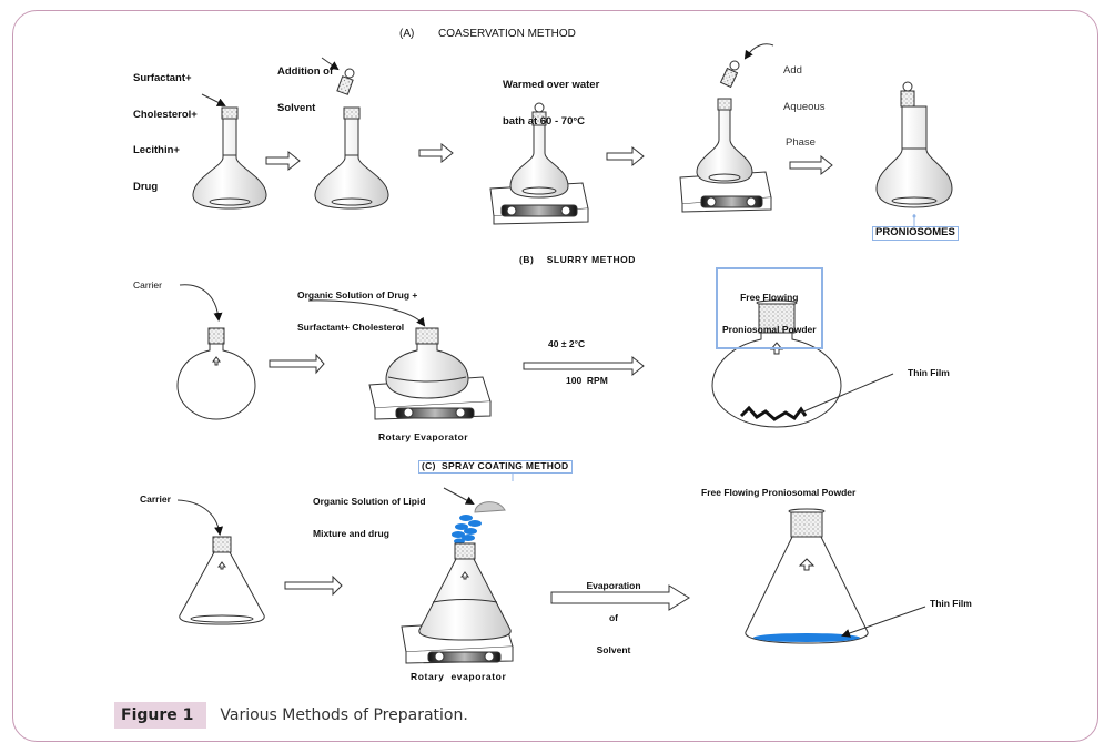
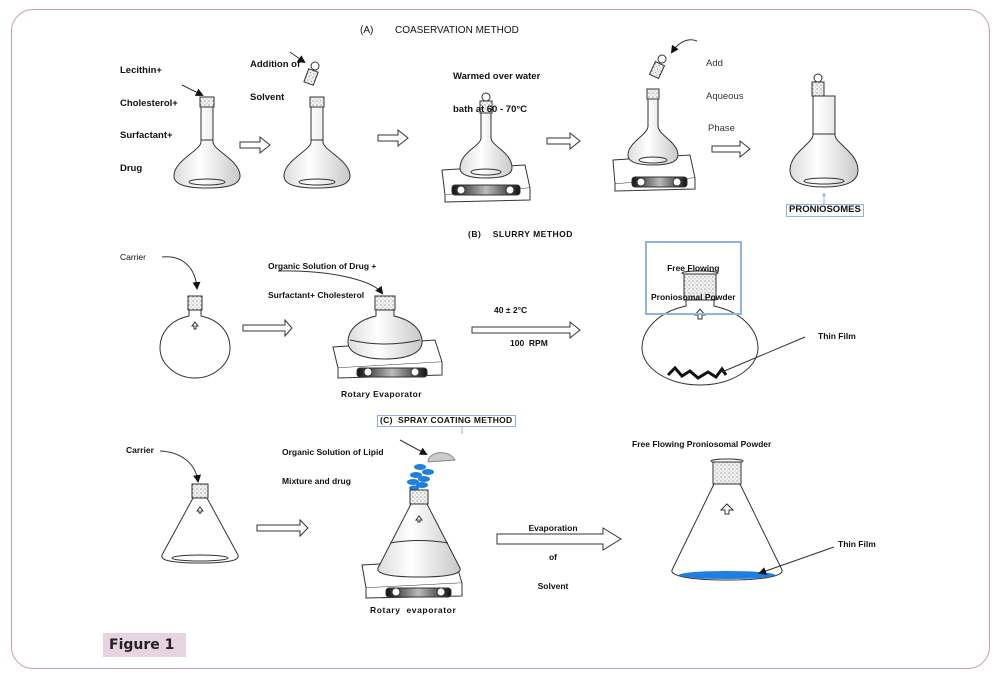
  (A)
  COASERVATION METHOD
- Surfactant+
+ Lecithin+
  Cholesterol+
- Lecithin+
+ Surfactant+
  Drug
  Addition of
  Solvent
  Warmed over water
  bath at 60 - 70°C
  Add
  Aqueous
  Phase
  PRONIOSOMES
  (B) SLURRY METHOD
  Carrier
  Organic Solution of Drug +
  Surfactant+ Cholesterol
  Rotary Evaporator
  40 ± 2°C
  100 RPM
  Free Flowing
  Proniosomal Powder
  Thin Film
  (C) SPRAY COATING METHOD
  Carrier
  Organic Solution of Lipid
  Mixture and drug
  Rotary evaporator
  Evaporation
  of
  Solvent
  Free Flowing Proniosomal Powder
  Thin Film
  Figure 1
- Various Methods of Preparation.
